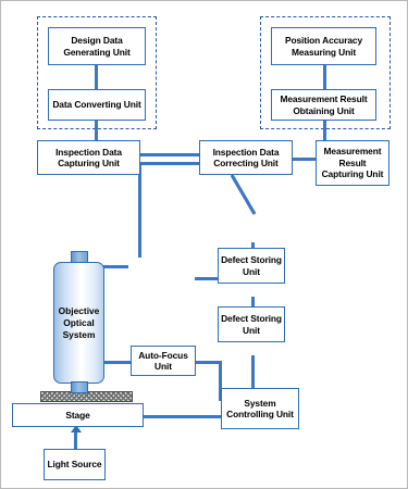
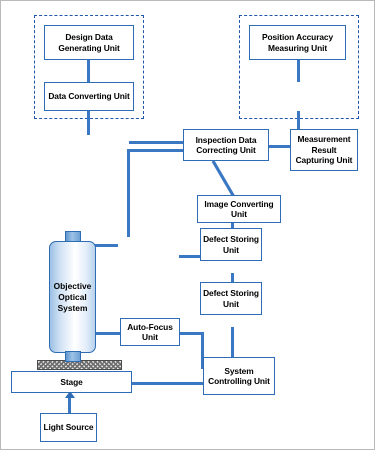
  Design Data Generating Unit
  Data Converting Unit
  Position Accuracy Measuring Unit
- Measurement Result Obtaining Unit
- Inspection Data Capturing Unit
  Inspection Data Correcting Unit
  Measurement Result Capturing Unit
+ Image Converting Unit
  Defect Storing Unit
  Defect Storing Unit
  Objective Optical System
  Auto-Focus Unit
  Stage
  Light Source
  System Controlling Unit
